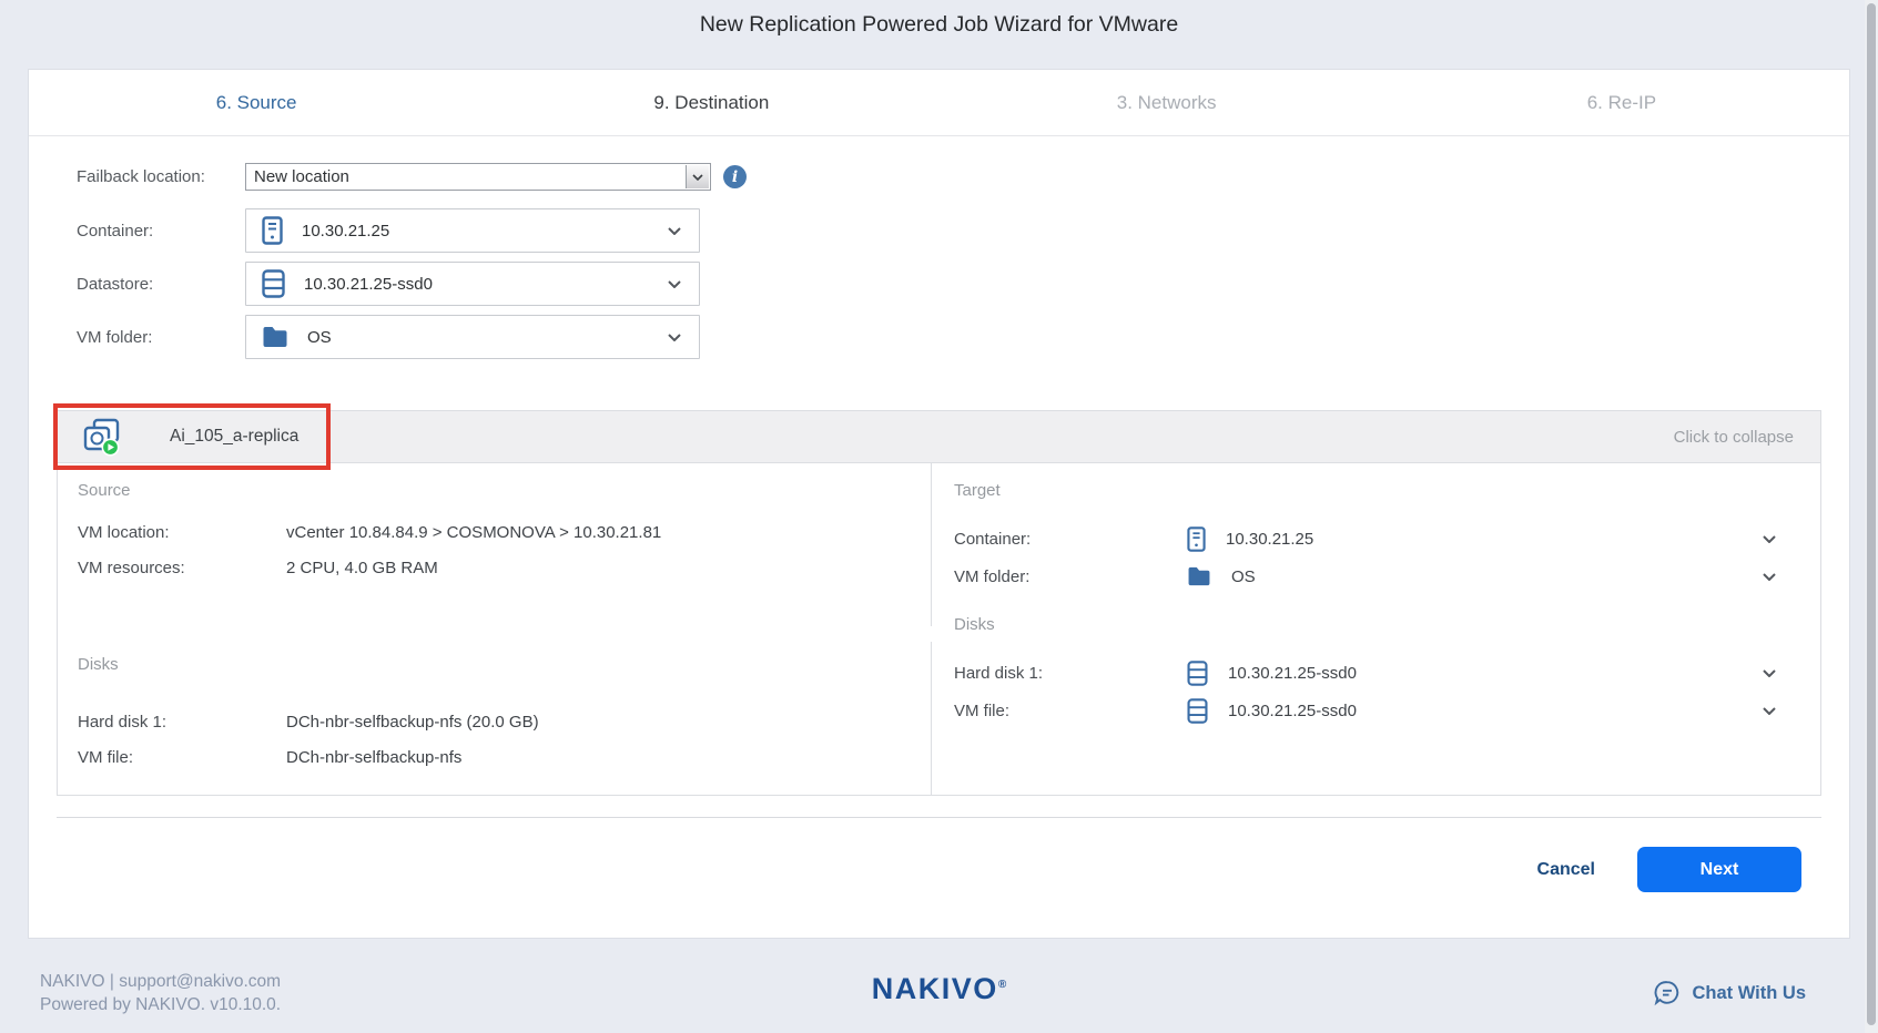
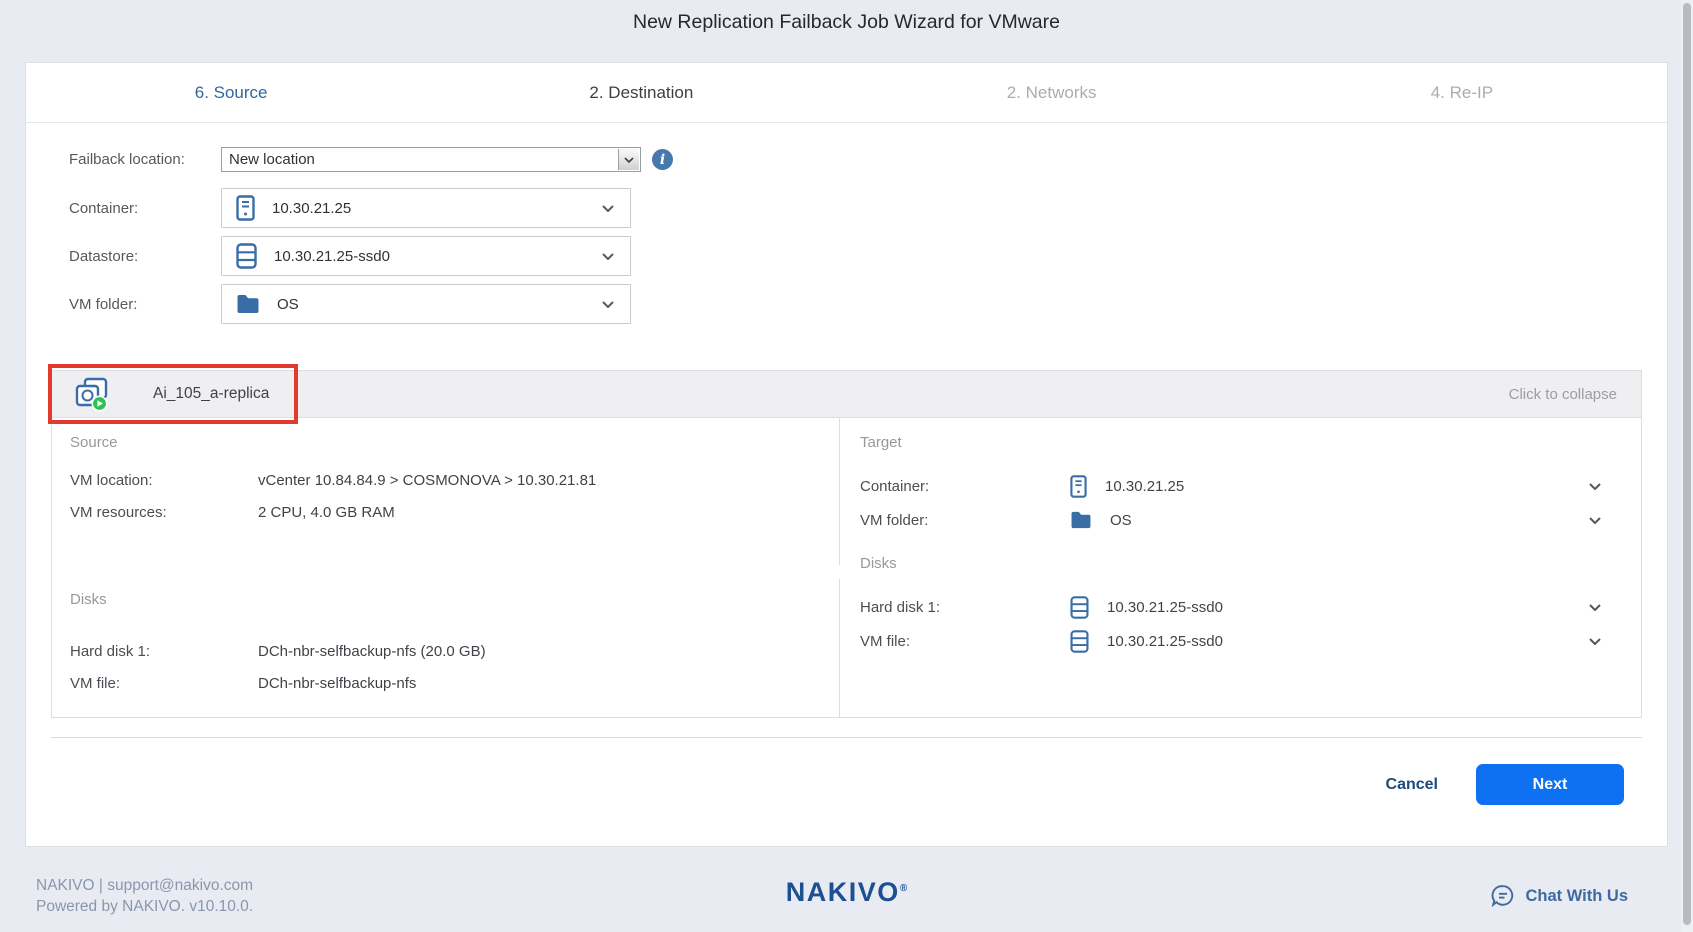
- New Replication Powered Job Wizard for VMware
+ New Replication Failback Job Wizard for VMware
  6. Source
- 9. Destination
+ 2. Destination
- 3. Networks
+ 2. Networks
- 6. Re-IP
+ 4. Re-IP
  Failback location:
  New location
  i
  Container:
  10.30.21.25
  Datastore:
  10.30.21.25-ssd0
  VM folder:
  OS
  Ai_105_a-replica
  Click to collapse
  Source
  VM location:
  vCenter 10.84.84.9 > COSMONOVA > 10.30.21.81
  VM resources:
  2 CPU, 4.0 GB RAM
  Disks
  Hard disk 1:
  DCh-nbr-selfbackup-nfs (20.0 GB)
  VM file:
  DCh-nbr-selfbackup-nfs
  Target
  Container:
  10.30.21.25
  VM folder:
  OS
  Disks
  Hard disk 1:
  10.30.21.25-ssd0
  VM file:
  10.30.21.25-ssd0
  Cancel
  Next
  NAKIVO | support@nakivo.com
  Powered by NAKIVO. v10.10.0.
  NAKIVO®
  Chat With Us
